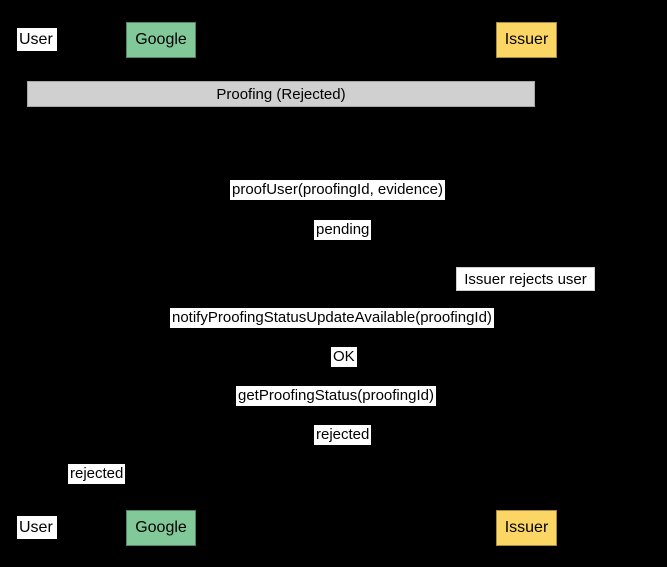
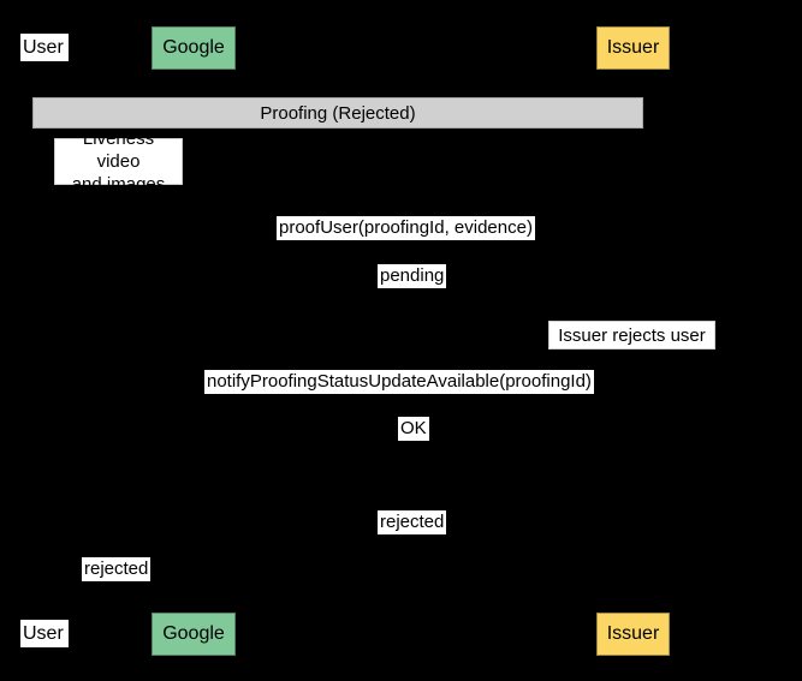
  User
  Google
  Issuer
  Proofing (Rejected)
+ Liveness video
+ and images
  Issuer rejects user
  proofUser(proofingId, evidence)
  pending
  notifyProofingStatusUpdateAvailable(proofingId)
  OK
- getProofingStatus(proofingId)
  rejected
  rejected
  User
  Google
  Issuer
